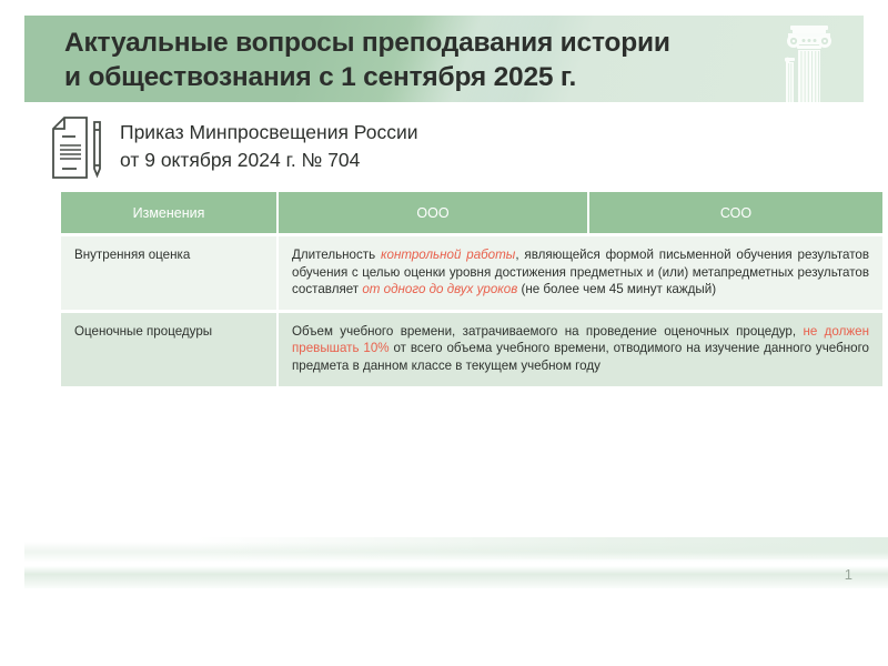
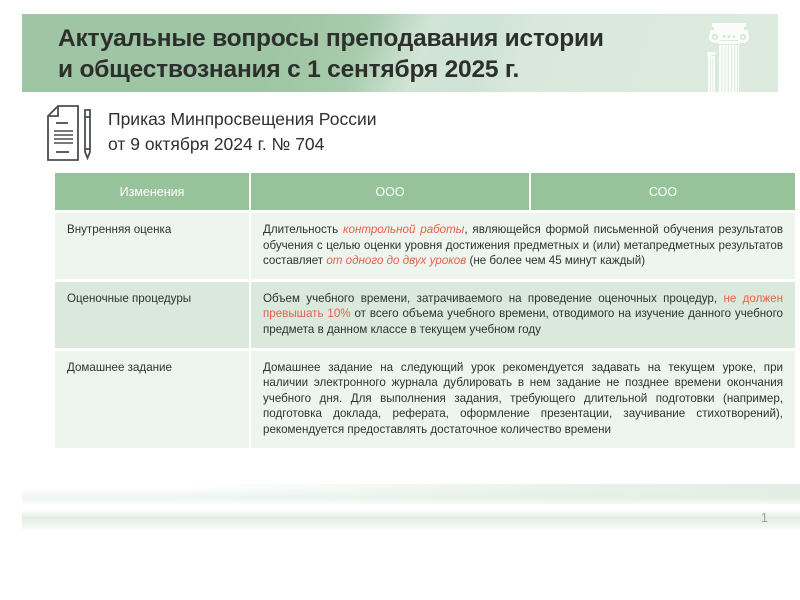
  Актуальные вопросы преподавания истории
  и обществознания с 1 сентября 2025 г.
  Приказ Минпросвещения России
  от 9 октября 2024 г. № 704
  Изменения	ООО	СОО
  Внутренняя оценка	Длительность контрольной работы, являющейся формой письменной обучения результатов обучения с целью оценки уровня достижения предметных и (или) метапредметных результатов составляет от одного до двух уроков (не более чем 45 минут каждый)
  Оценочные процедуры	Объем учебного времени, затрачиваемого на проведение оценочных процедур, не должен превышать 10% от всего объема учебного времени, отводимого на изучение данного учебного предмета в данном классе в текущем учебном году
+ Домашнее задание	Домашнее задание на следующий урок рекомендуется задавать на текущем уроке, при наличии электронного журнала дублировать в нем задание не позднее времени окончания учебного дня. Для выполнения задания, требующего длительной подготовки (например, подготовка доклада, реферата, оформление презентации, заучивание стихотворений), рекомендуется предоставлять достаточное количество времени
  1
